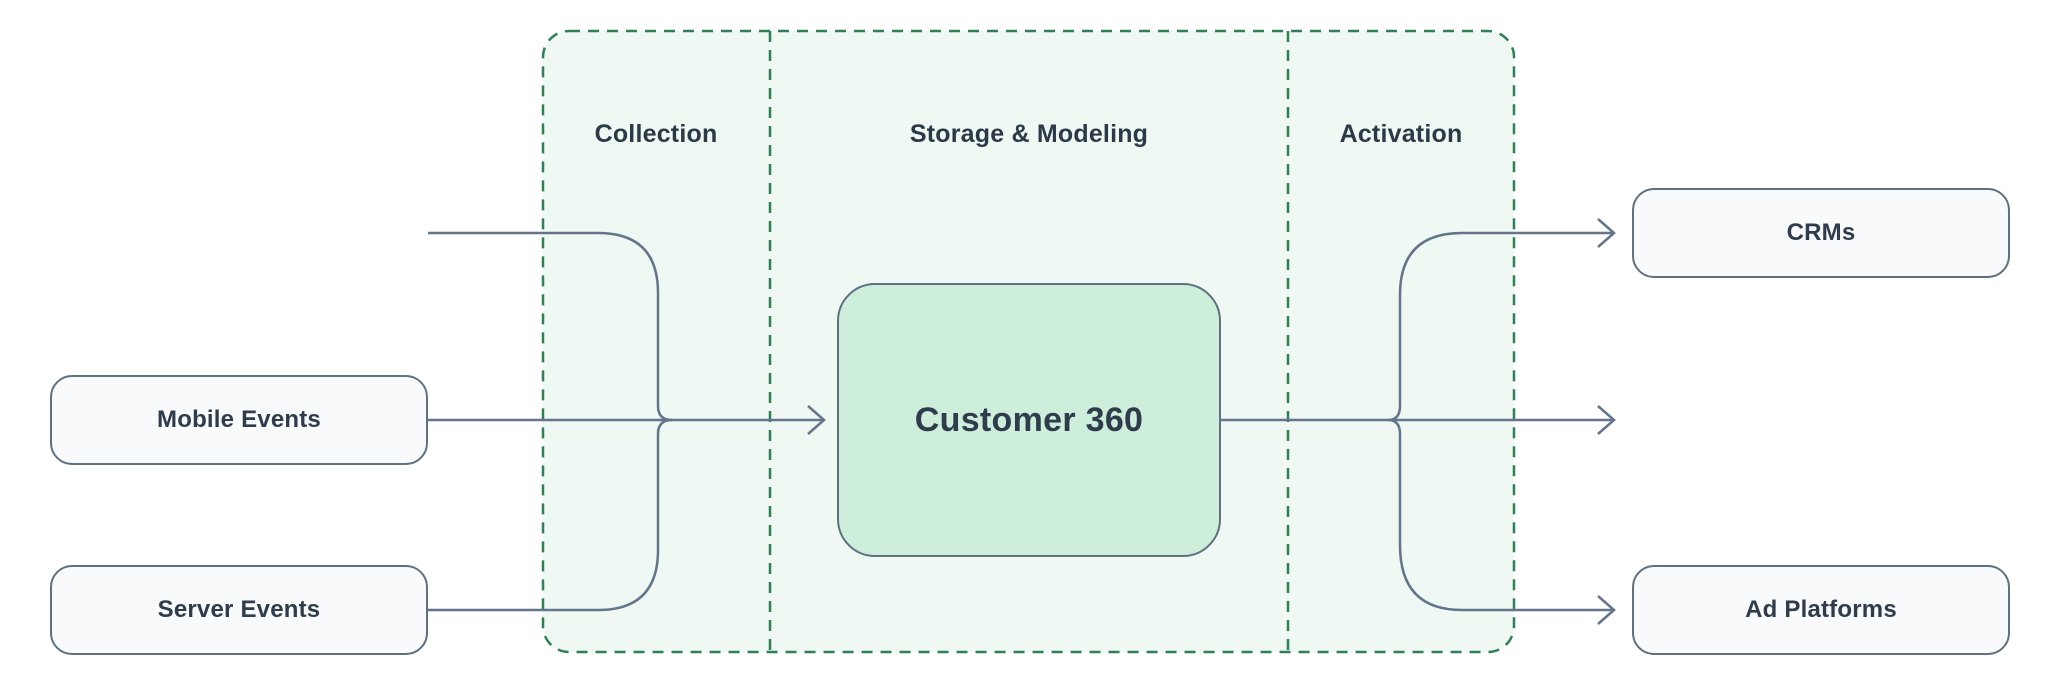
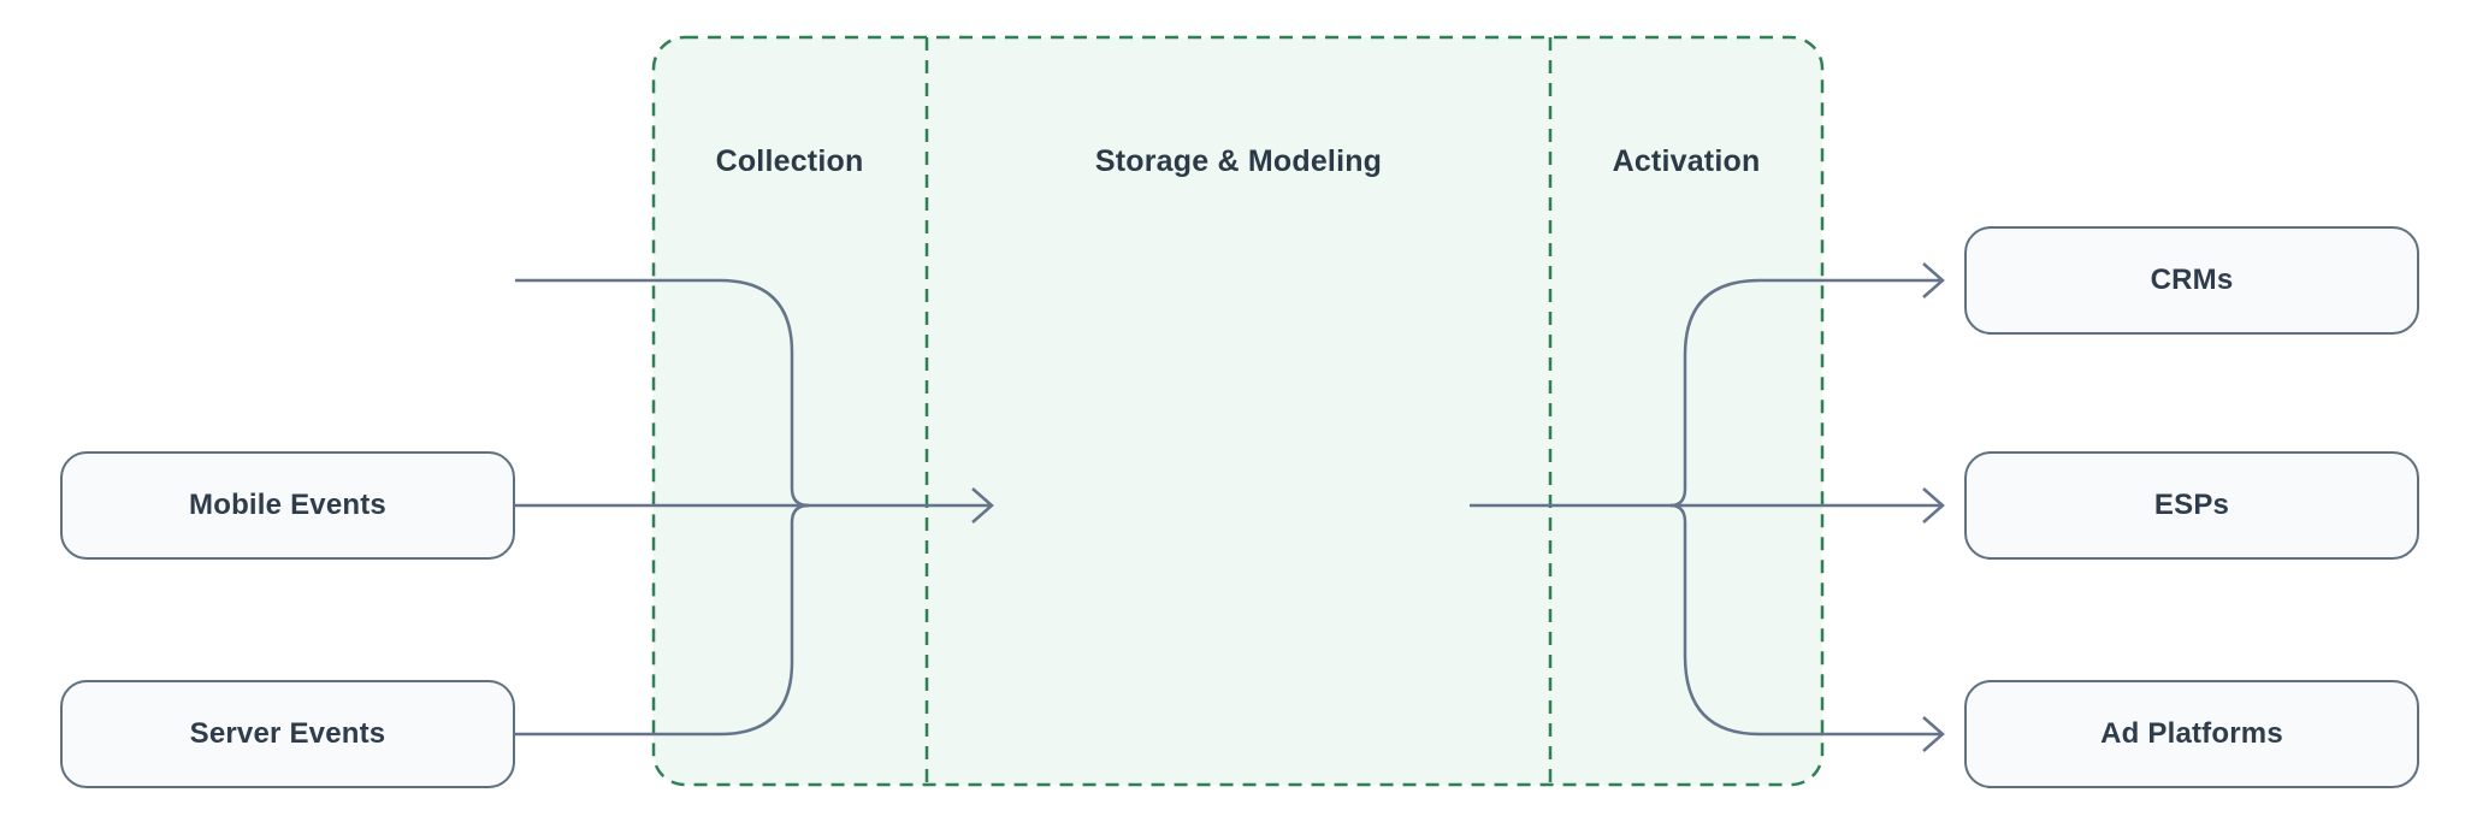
  Collection
  Storage & Modeling
  Activation
  Mobile Events
  Server Events
- Customer 360
  CRMs
+ ESPs
  Ad Platforms
